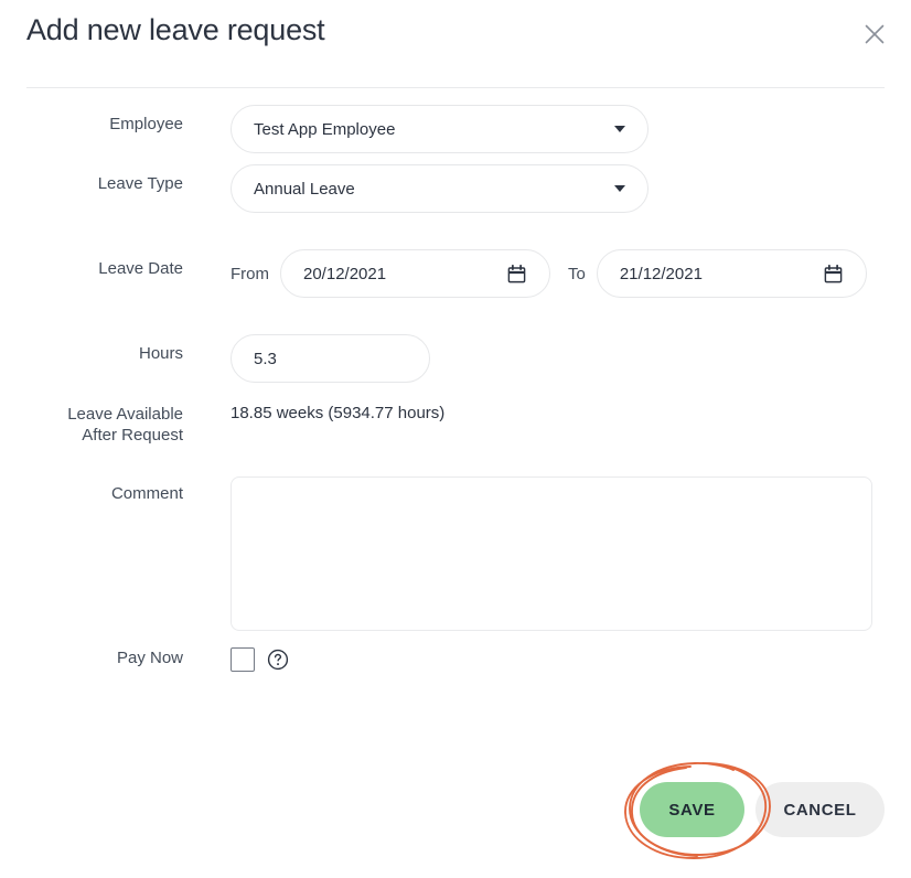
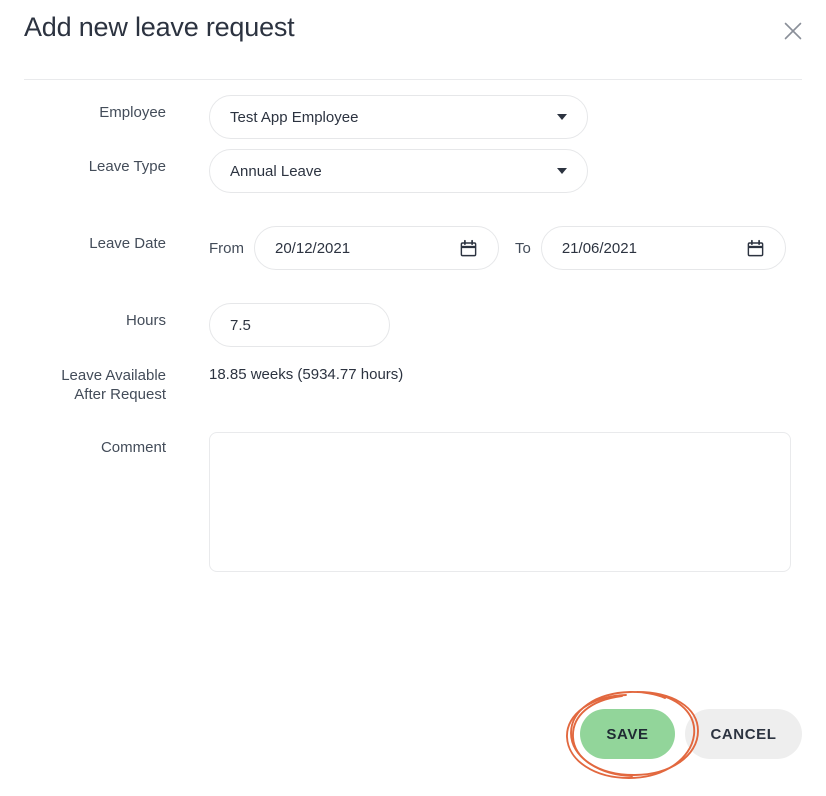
  Add new leave request
  Employee
  Test App Employee
  Leave Type
  Annual Leave
  Leave Date
  From
  20/12/2021
  To
- 21/12/2021
+ 21/06/2021
  Hours
- 5.3
+ 7.5
  Leave Available
  After Request
  18.85 weeks (5934.77 hours)
  Comment
- Pay Now
  SAVE
  CANCEL
